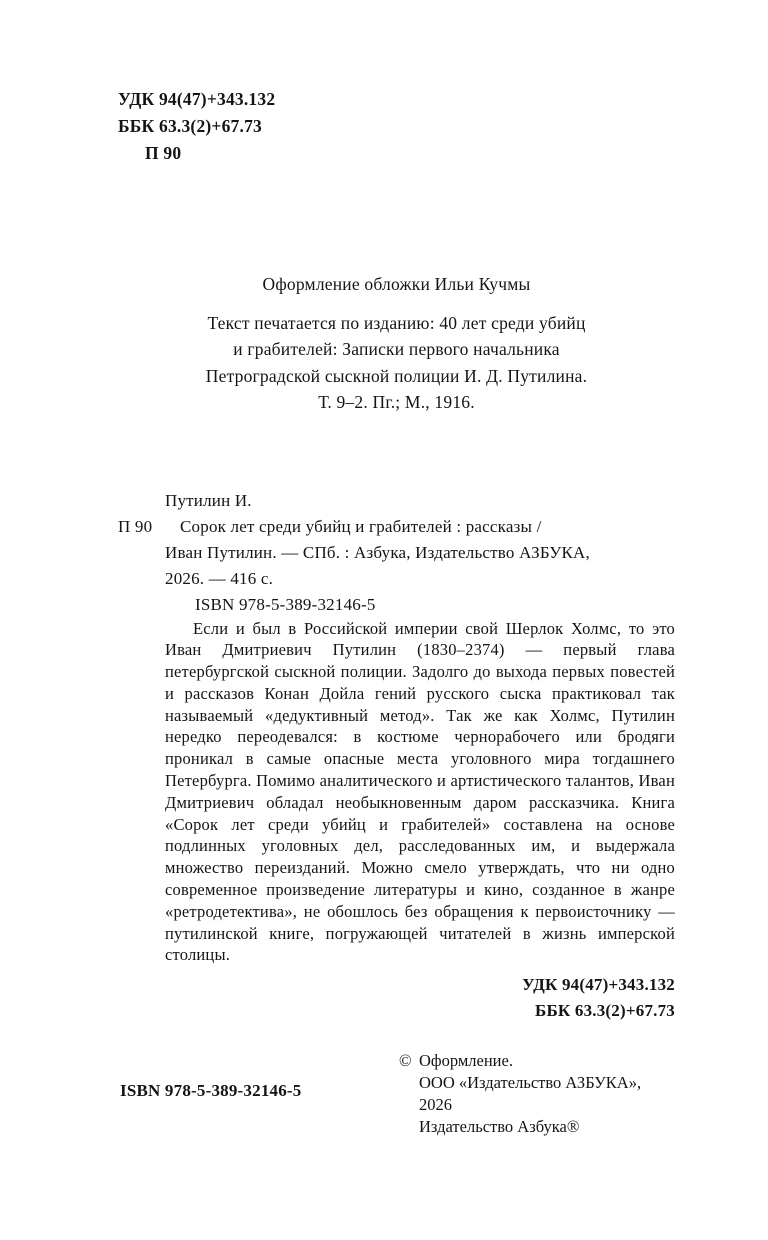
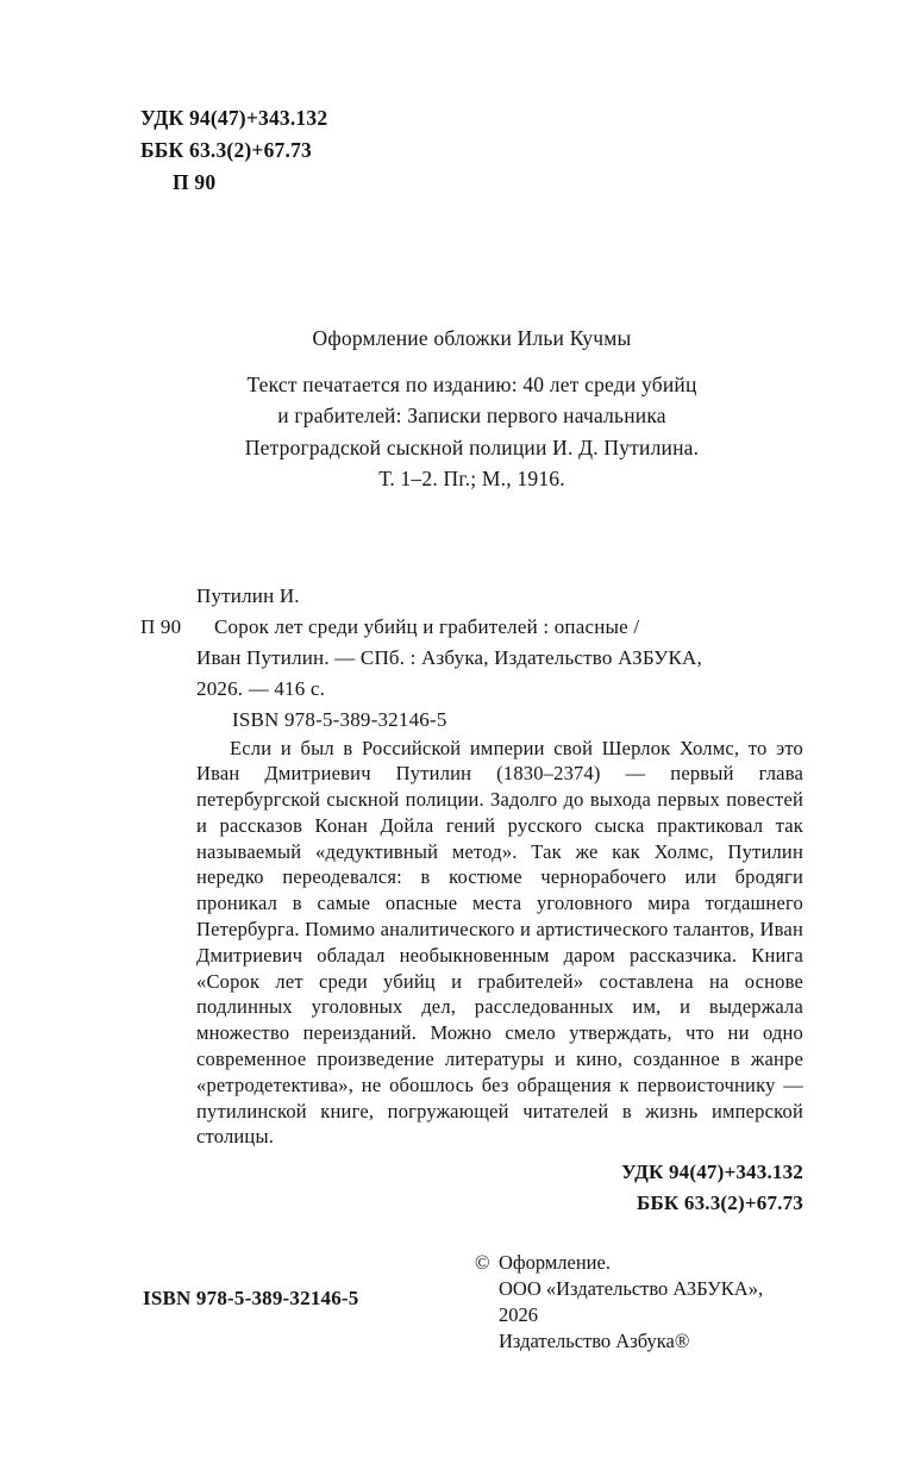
  УДК 94(47)+343.132
  ББК 63.3(2)+67.73
  П 90
  Оформление обложки Ильи Кучмы
  Текст печатается по изданию: 40 лет среди убийц
  и грабителей: Записки первого начальника
  Петроградской сыскной полиции И. Д. Путилина.
- Т. 9–2. Пг.; М., 1916.
+ Т. 1–2. Пг.; М., 1916.
  Путилин И.
  П 90
- Сорок лет среди убийц и грабителей : рассказы /
+ Сорок лет среди убийц и грабителей : опасные /
  Иван Путилин. — СПб. : Азбука, Издательство АЗБУКА,
  2026. — 416 с.
  ISBN 978-5-389-32146-5
  Если и был в Российской империи свой Шерлок Холмс, то это Иван Дмитриевич Путилин (1830–2374) — первый глава петербургской сыскной полиции. Задолго до выхода первых повестей и рассказов Конан Дойла гений русского сыска практиковал так называемый «дедуктивный метод». Так же как Холмс, Путилин нередко переодевался: в костюме чернорабочего или бродяги проникал в самые опасные места уголовного мира тогдашнего Петербурга. Помимо аналитического и артистического талантов, Иван Дмитриевич обладал необыкновенным даром рассказчика. Книга «Сорок лет среди убийц и грабителей» составлена на основе подлинных уголовных дел, расследованных им, и выдержала множество переизданий. Можно смело утверждать, что ни одно современное произведение литературы и кино, созданное в жанре «ретродетектива», не обошлось без обращения к первоисточнику — путилинской книге, погружающей читателей в жизнь имперской столицы.
  УДК 94(47)+343.132
  ББК 63.3(2)+67.73
  ©
  Оформление.
  ООО «Издательство АЗБУКА», 2026
  Издательство Азбука®
  ISBN 978-5-389-32146-5
